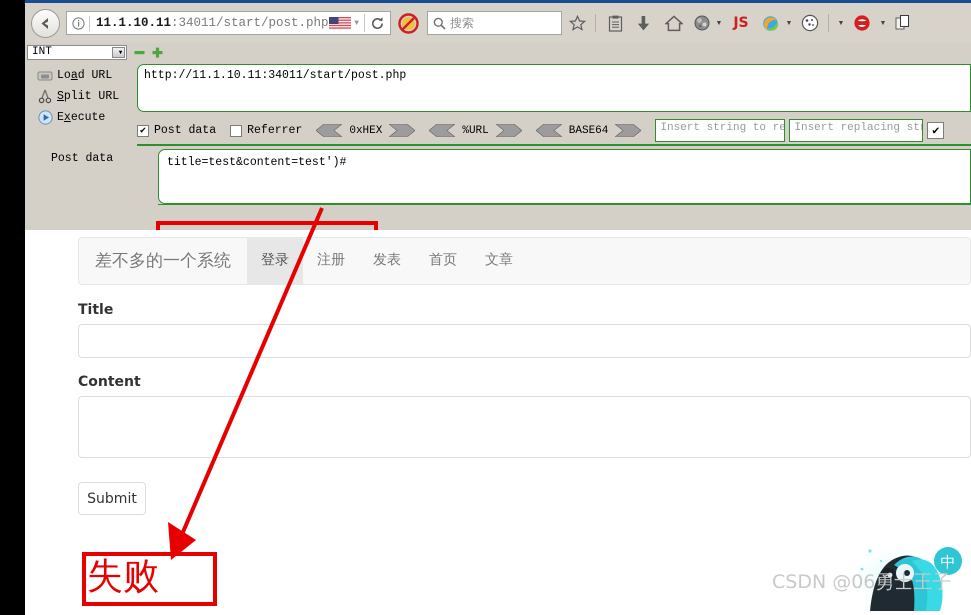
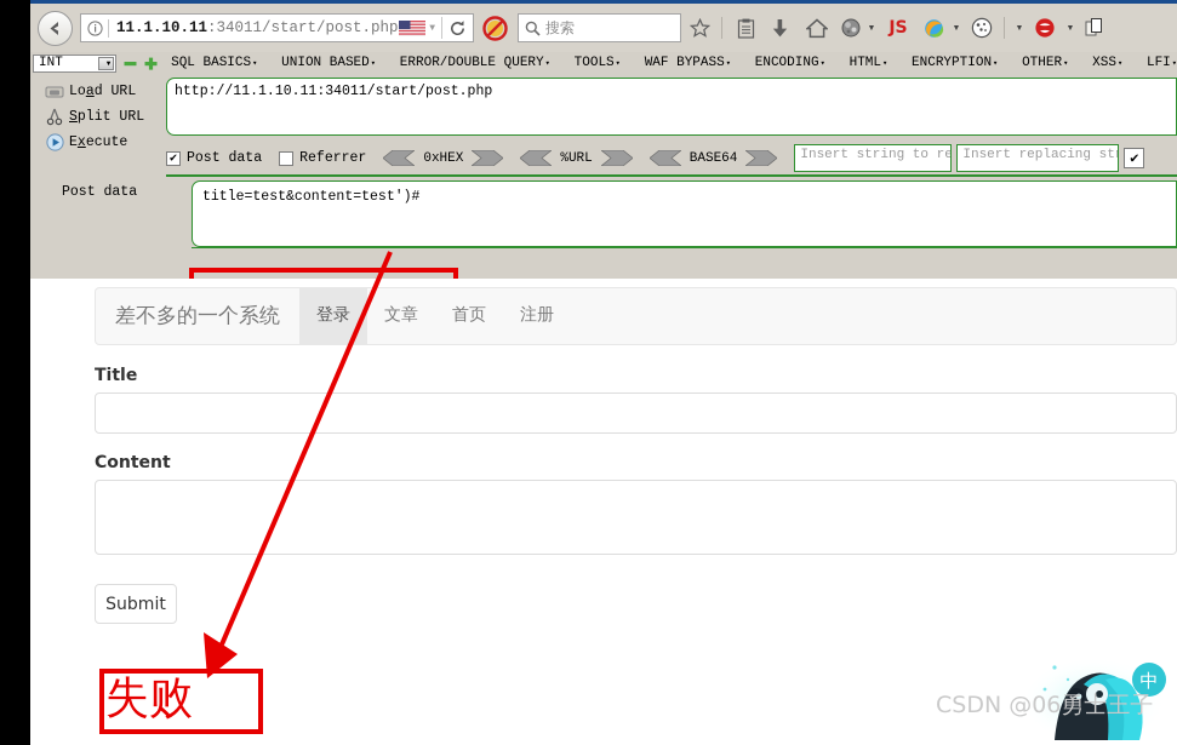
  11.1.10.11:34011/start/post.php
  ▼
  搜索
  JS
  INT
+ SQL BASICS ▾ UNION BASED ▾ ERROR/DOUBLE QUERY ▾ TOOLS ▾ WAF BYPASS ▾ ENCODING ▾ HTML ▾ ENCRYPTION ▾ OTHER ▾ XSS ▾ LFI ▾
  Load URL
  Split URL
  Execute
  http://11.1.10.11:34011/start/post.php
  ✔
  Post data
  Referrer
  0xHEX
  %URL
  BASE64
  Insert string to re
  Insert replacing str
  ✔
  Post data
  title=test&content=test')#
  差不多的一个系统
  登录
- 注册
+ 文章
- 发表
  首页
- 文章
+ 注册
  Title
  Content
  Submit
  失败
  中
  CSDN @06勇士王子
